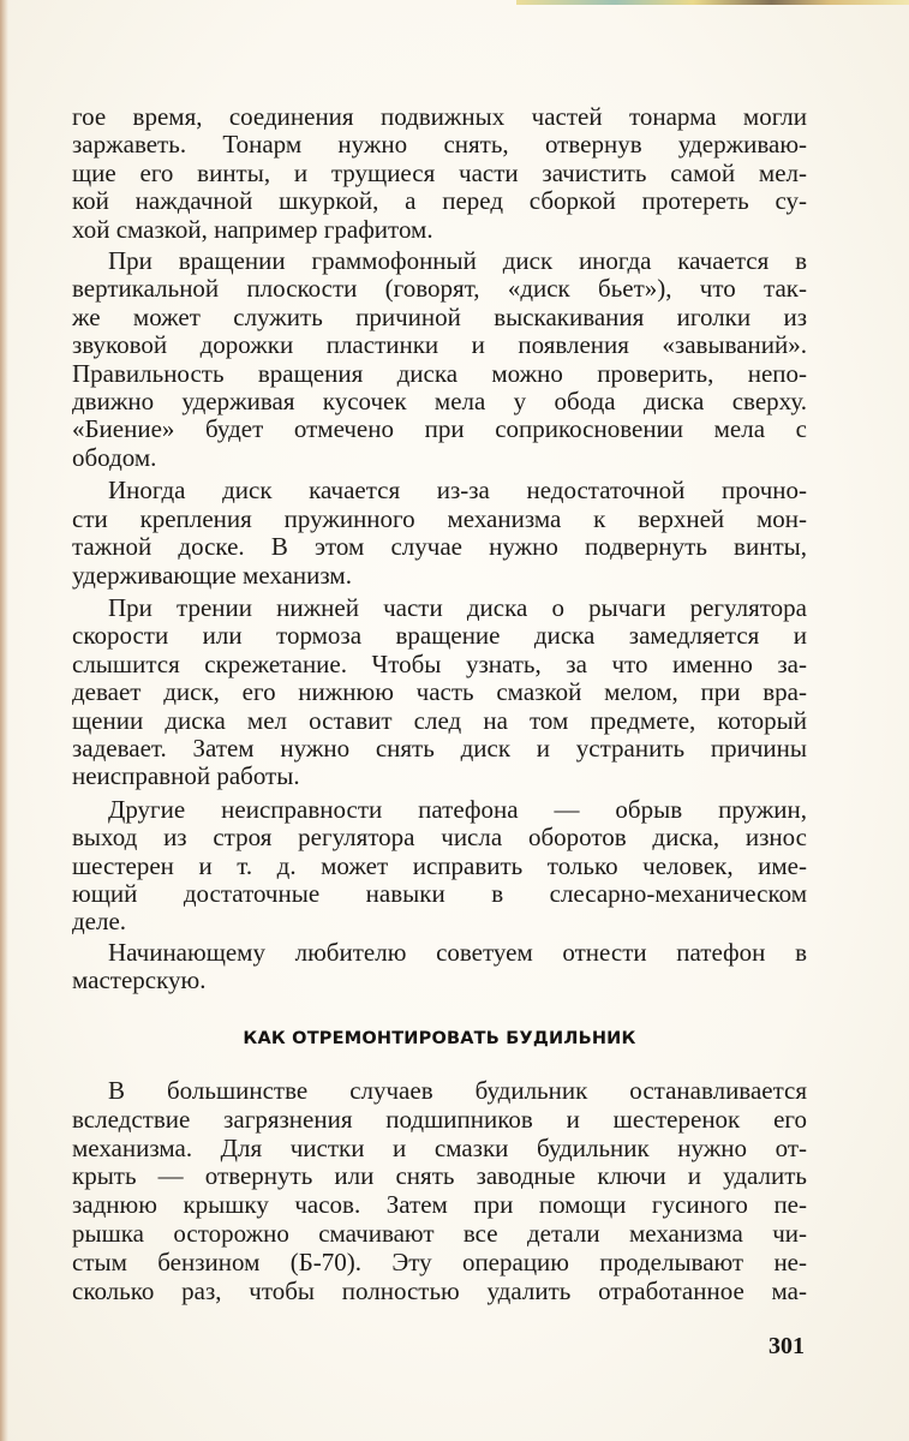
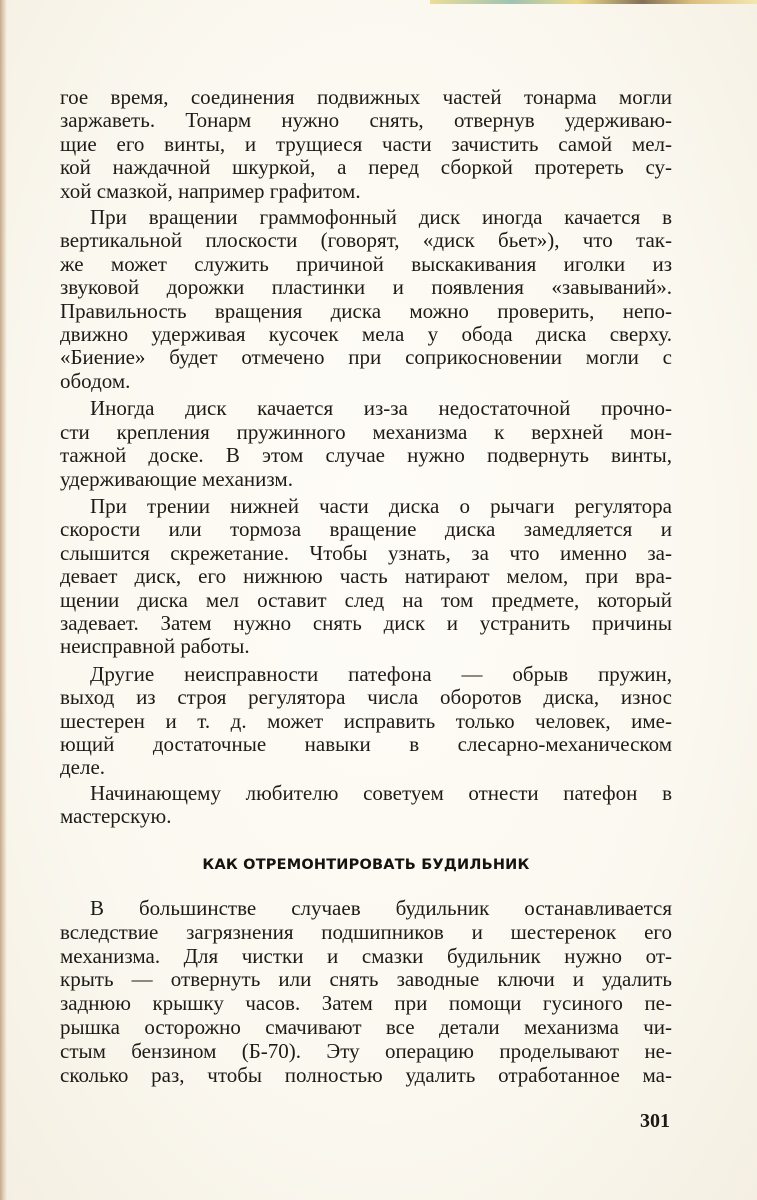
  гое время, соединения подвижных частей тонарма могли
  заржаветь. Тонарм нужно снять, отвернув удерживаю-
  щие его винты, и трущиеся части зачистить самой мел-
  кой наждачной шкуркой, а перед сборкой протереть су-
  хой смазкой, например графитом.
  При вращении граммофонный диск иногда качается в
  вертикальной плоскости (говорят, «диск бьет»), что так-
  же может служить причиной выскакивания иголки из
  звуковой дорожки пластинки и появления «завываний».
  Правильность вращения диска можно проверить, непо-
  движно удерживая кусочек мела у обода диска сверху.
- «Биение» будет отмечено при соприкосновении мела с
+ «Биение» будет отмечено при соприкосновении могли с
  ободом.
  Иногда диск качается из-за недостаточной прочно-
  сти крепления пружинного механизма к верхней мон-
  тажной доске. В этом случае нужно подвернуть винты,
  удерживающие механизм.
  При трении нижней части диска о рычаги регулятора
  скорости или тормоза вращение диска замедляется и
  слышится скрежетание. Чтобы узнать, за что именно за-
- девает диск, его нижнюю часть смазкой мелом, при вра-
+ девает диск, его нижнюю часть натирают мелом, при вра-
  щении диска мел оставит след на том предмете, который
  задевает. Затем нужно снять диск и устранить причины
  неисправной работы.
  Другие неисправности патефона — обрыв пружин,
  выход из строя регулятора числа оборотов диска, износ
  шестерен и т. д. может исправить только человек, име-
  ющий достаточные навыки в слесарно-механическом
  деле.
  Начинающему любителю советуем отнести патефон в
  мастерскую.
  КАК ОТРЕМОНТИРОВАТЬ БУДИЛЬНИК
  В большинстве случаев будильник останавливается
  вследствие загрязнения подшипников и шестеренок его
  механизма. Для чистки и смазки будильник нужно от-
  крыть — отвернуть или снять заводные ключи и удалить
  заднюю крышку часов. Затем при помощи гусиного пе-
  рышка осторожно смачивают все детали механизма чи-
  стым бензином (Б-70). Эту операцию проделывают не-
  сколько раз, чтобы полностью удалить отработанное ма-
  301
